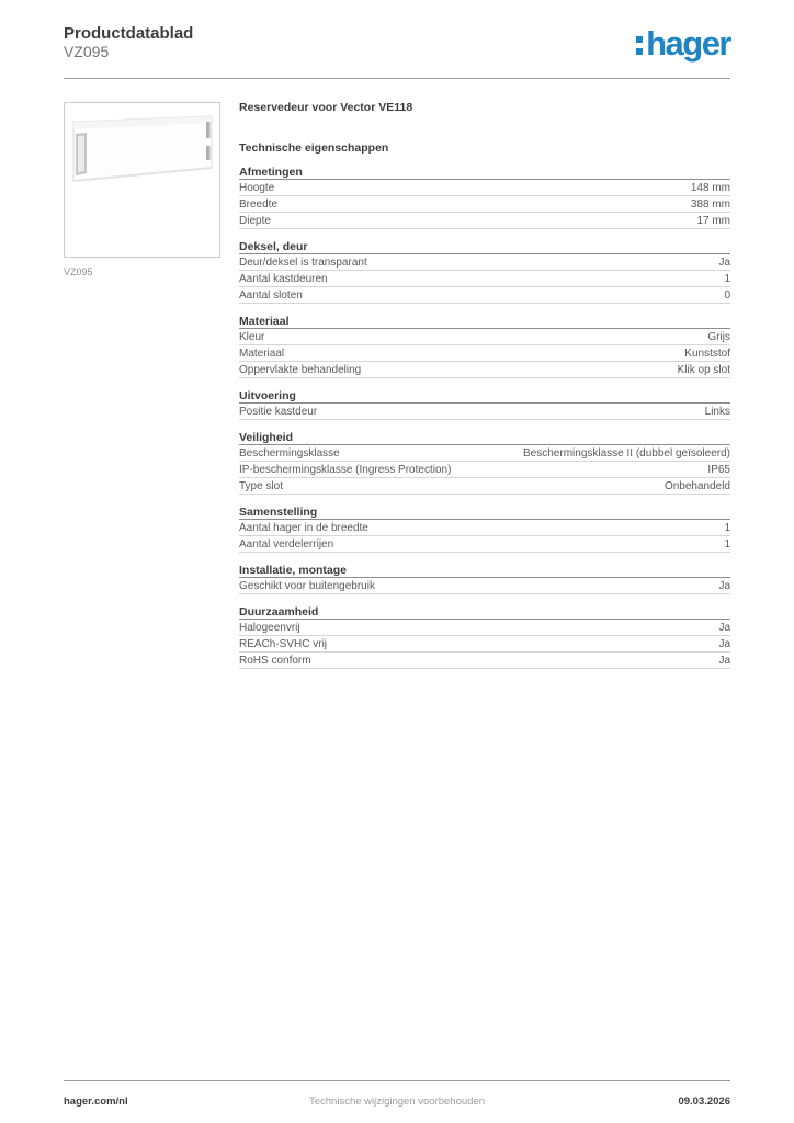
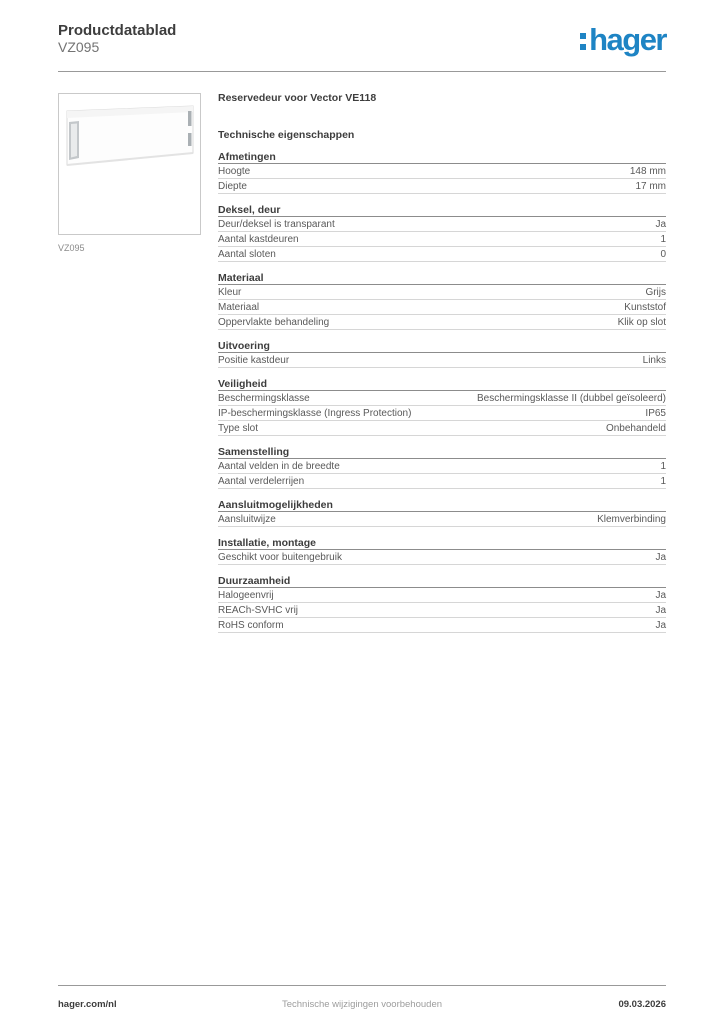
  Productdatablad
  VZ095
  hager
  VZ095
  Reservedeur voor Vector VE118
  Technische eigenschappen
  Afmetingen
  Hoogte
  148 mm
- Breedte
- 388 mm
  Diepte
  17 mm
  Deksel, deur
  Deur/deksel is transparant
  Ja
  Aantal kastdeuren
  1
  Aantal sloten
  0
  Materiaal
  Kleur
  Grijs
  Materiaal
  Kunststof
  Oppervlakte behandeling
  Klik op slot
  Uitvoering
  Positie kastdeur
  Links
  Veiligheid
  Beschermingsklasse
  Beschermingsklasse II (dubbel geïsoleerd)
  IP-beschermingsklasse (Ingress Protection)
  IP65
  Type slot
  Onbehandeld
  Samenstelling
- Aantal hager in de breedte
+ Aantal velden in de breedte
  1
  Aantal verdelerrijen
  1
+ Aansluitmogelijkheden
+ Aansluitwijze
+ Klemverbinding
  Installatie, montage
  Geschikt voor buitengebruik
  Ja
  Duurzaamheid
  Halogeenvrij
  Ja
  REACh-SVHC vrij
  Ja
  RoHS conform
  Ja
  hager.com/nl
  Technische wijzigingen voorbehouden
  09.03.2026
